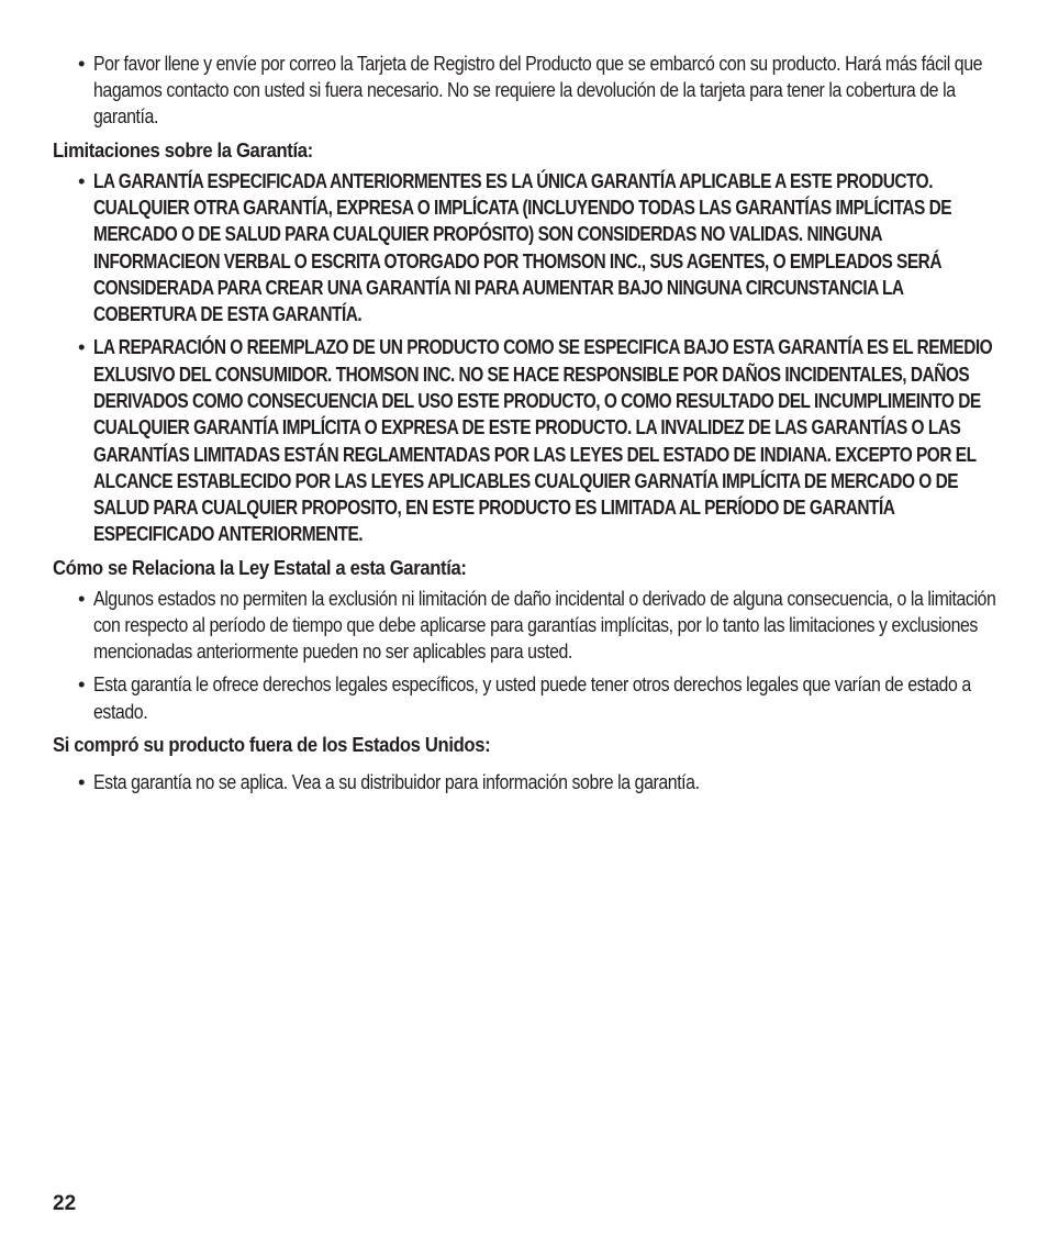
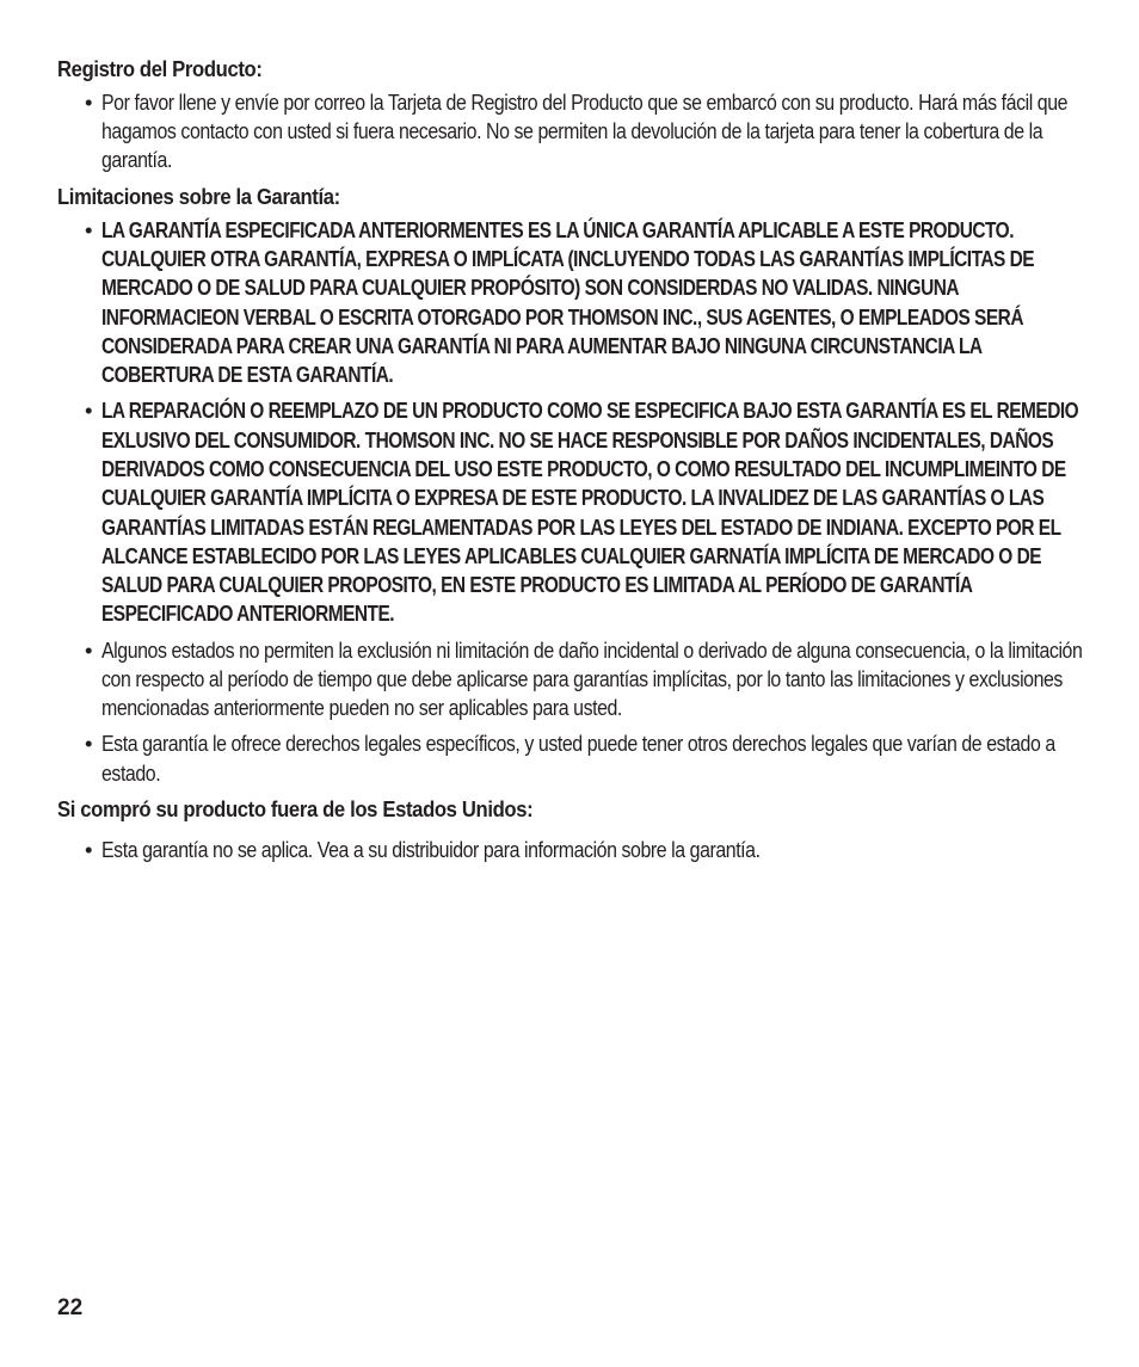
+ Registro del Producto:
  •
- Por favor llene y envíe por correo la Tarjeta de Registro del Producto que se embarcó con su producto. Hará más fácil que hagamos contacto con usted si fuera necesario. No se requiere la devolución de la tarjeta para tener la cobertura de la garantía.
+ Por favor llene y envíe por correo la Tarjeta de Registro del Producto que se embarcó con su producto. Hará más fácil que hagamos contacto con usted si fuera necesario. No se permiten la devolución de la tarjeta para tener la cobertura de la garantía.
  Limitaciones sobre la Garantía:
  •
  LA GARANTÍA ESPECIFICADA ANTERIORMENTES ES LA ÚNICA GARANTÍA APLICABLE A ESTE PRODUCTO. CUALQUIER OTRA GARANTÍA, EXPRESA O IMPLÍCATA (INCLUYENDO TODAS LAS GARANTÍAS IMPLÍCITAS DE MERCADO O DE SALUD PARA CUALQUIER PROPÓSITO) SON CONSIDERDAS NO VALIDAS. NINGUNA INFORMACIEON VERBAL O ESCRITA OTORGADO POR THOMSON INC., SUS AGENTES, O EMPLEADOS SERÁ CONSIDERADA PARA CREAR UNA GARANTÍA NI PARA AUMENTAR BAJO NINGUNA CIRCUNSTANCIA LA COBERTURA DE ESTA GARANTÍA.
  •
  LA REPARACIÓN O REEMPLAZO DE UN PRODUCTO COMO SE ESPECIFICA BAJO ESTA GARANTÍA ES EL REMEDIO EXLUSIVO DEL CONSUMIDOR. THOMSON INC. NO SE HACE RESPONSIBLE POR DAÑOS INCIDENTALES, DAÑOS DERIVADOS COMO CONSECUENCIA DEL USO ESTE PRODUCTO, O COMO RESULTADO DEL INCUMPLIMEINTO DE CUALQUIER GARANTÍA IMPLÍCITA O EXPRESA DE ESTE PRODUCTO. LA INVALIDEZ DE LAS GARANTÍAS O LAS GARANTÍAS LIMITADAS ESTÁN REGLAMENTADAS POR LAS LEYES DEL ESTADO DE INDIANA. EXCEPTO POR EL ALCANCE ESTABLECIDO POR LAS LEYES APLICABLES CUALQUIER GARNATÍA IMPLÍCITA DE MERCADO O DE SALUD PARA CUALQUIER PROPOSITO, EN ESTE PRODUCTO ES LIMITADA AL PERÍODO DE GARANTÍA ESPECIFICADO ANTERIORMENTE.
- Cómo se Relaciona la Ley Estatal a esta Garantía:
  •
  Algunos estados no permiten la exclusión ni limitación de daño incidental o derivado de alguna consecuencia, o la limitación con respecto al período de tiempo que debe aplicarse para garantías implícitas, por lo tanto las limitaciones y exclusiones mencionadas anteriormente pueden no ser aplicables para usted.
  •
  Esta garantía le ofrece derechos legales específicos, y usted puede tener otros derechos legales que varían de estado a estado.
  Si compró su producto fuera de los Estados Unidos:
  •
  Esta garantía no se aplica. Vea a su distribuidor para información sobre la garantía.
  22
